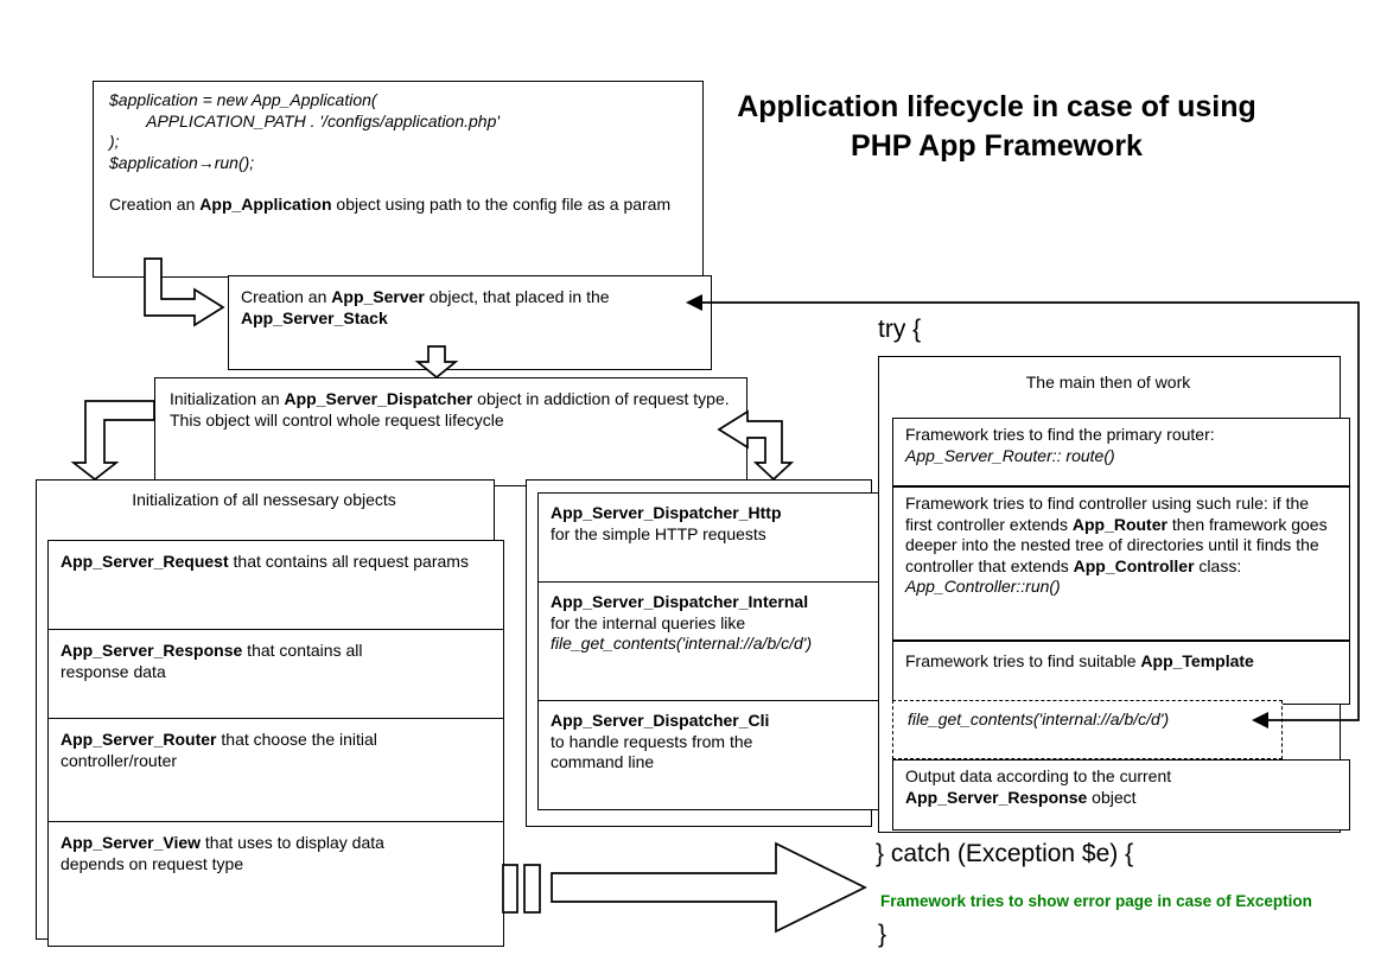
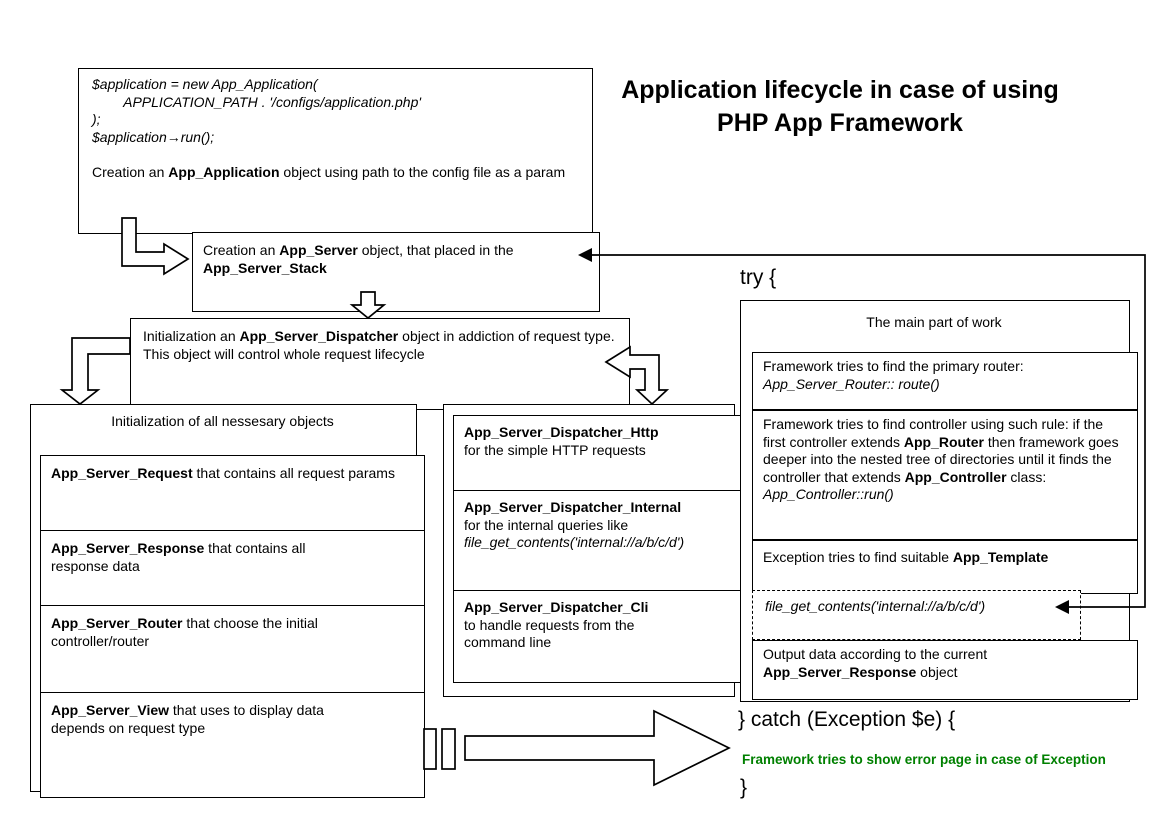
  Application lifecycle in case of using
  PHP App Framework
  $application = new App_Application(
  APPLICATION_PATH . '/configs/application.php'
  );
  $application→run();
  Creation an App_Application object using path to the config file as a param
  Creation an App_Server object, that placed in the
  App_Server_Stack
  Initialization an App_Server_Dispatcher object in addiction of request type. This object will control whole request lifecycle
  Initialization of all nessesary objects
  App_Server_Request that contains all request params
  App_Server_Response that contains all
  response data
  App_Server_Router that choose the initial
  controller/router
  App_Server_View that uses to display data
  depends on request type
  App_Server_Dispatcher_Http
  for the simple HTTP requests
  App_Server_Dispatcher_Internal
  for the internal queries like
  file_get_contents('internal://a/b/c/d')
  App_Server_Dispatcher_Cli
  to handle requests from the
  command line
  try {
- The main then of work
+ The main part of work
  Framework tries to find the primary router:
  App_Server_Router:: route()
  Framework tries to find controller using such rule: if the first controller extends App_Router then framework goes deeper into the nested tree of directories until it finds the controller that extends App_Controller class:
  App_Controller::run()
- Framework tries to find suitable App_Template
+ Exception tries to find suitable App_Template
  file_get_contents('internal://a/b/c/d')
  Output data according to the current
  App_Server_Response object
  } catch (Exception $e) {
  Framework tries to show error page in case of Exception
  }
